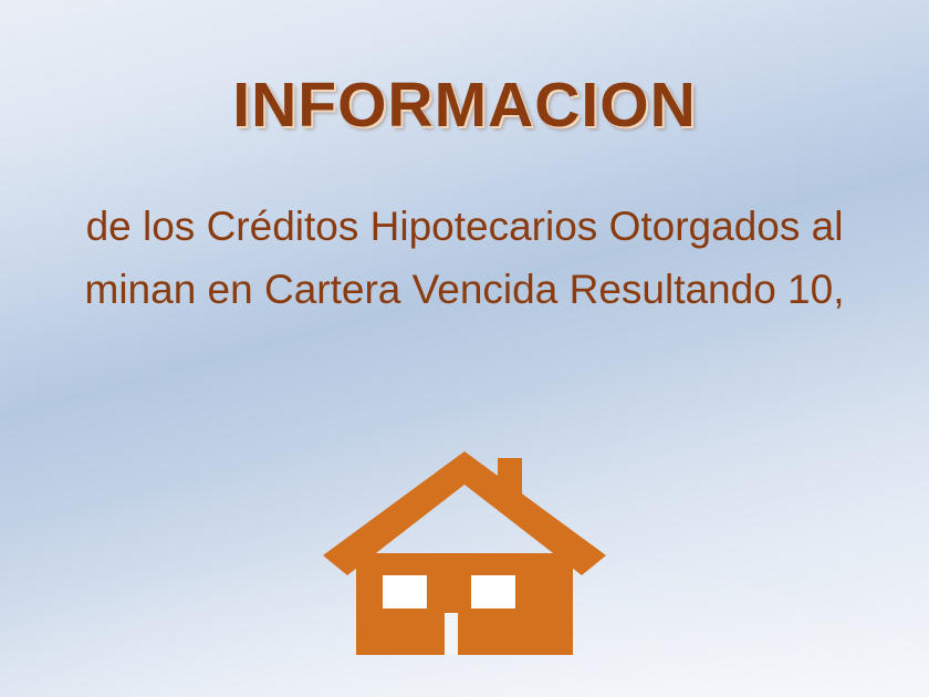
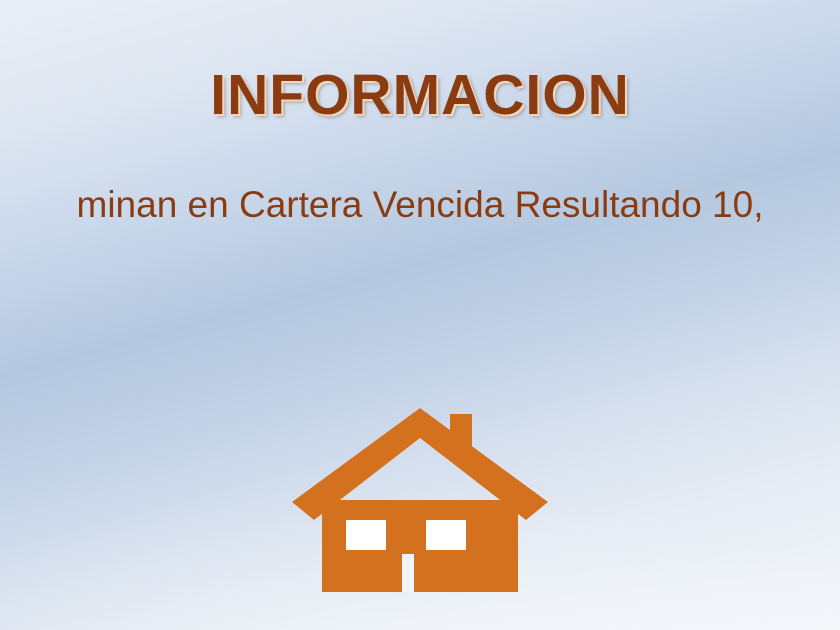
  INFORMACION
- de los Créditos Hipotecarios Otorgados al
  minan en Cartera Vencida Resultando 10,
